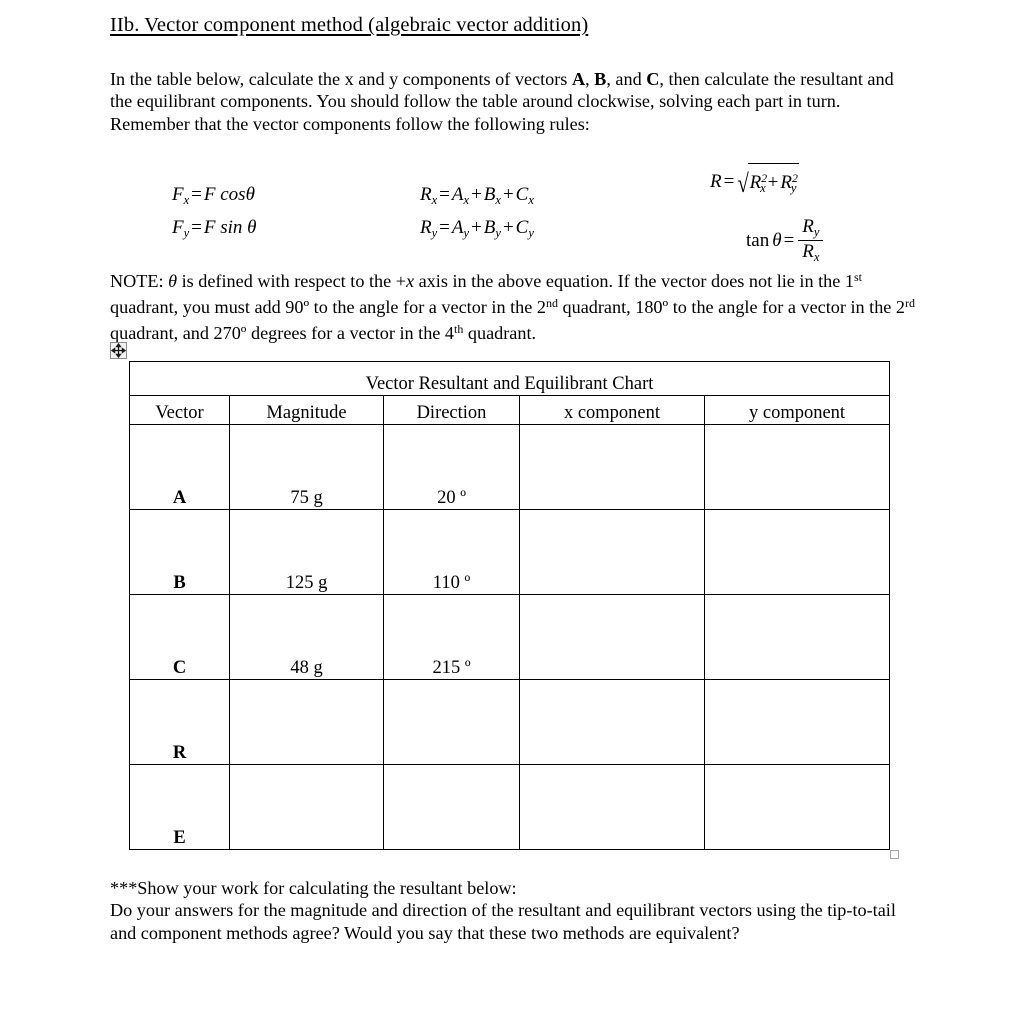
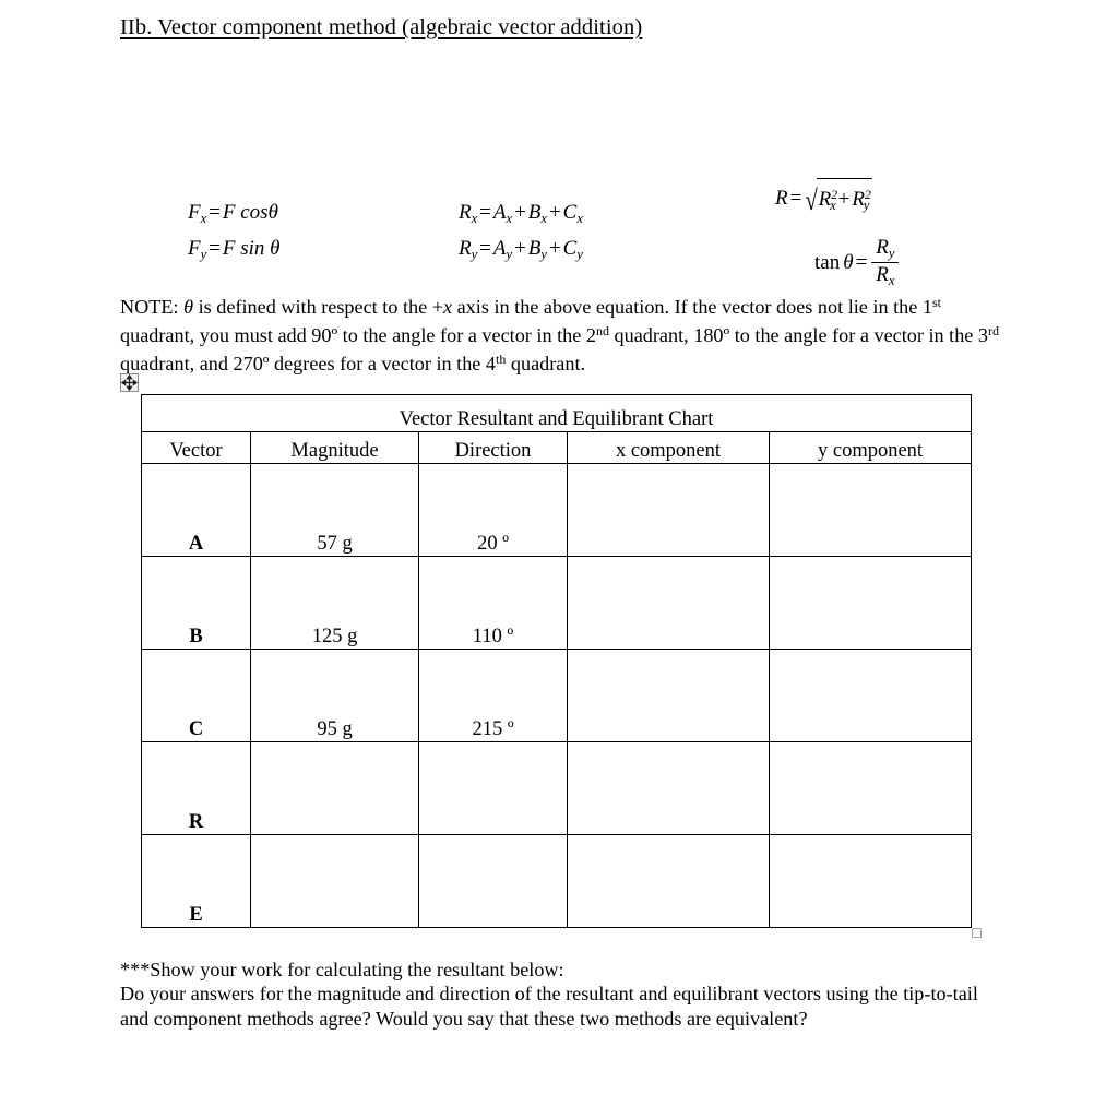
  IIb. Vector component method (algebraic vector addition)
- In the table below, calculate the x and y components of vectors A, B, and C, then calculate the resultant and the equilibrant components. You should follow the table around clockwise, solving each part in turn. Remember that the vector components follow the following rules:
  Fx =F cosθ
  Fy =F sin θ
  Rx =Ax +Bx +Cx
  Ry =Ay +By +Cy
  R= √R2x +R2y
  tan θ=
  Ry
  Rx
- NOTE: θ is defined with respect to the +x axis in the above equation. If the vector does not lie in the 1st quadrant, you must add 90º to the angle for a vector in the 2nd quadrant, 180º to the angle for a vector in the 2rd quadrant, and 270º degrees for a vector in the 4th quadrant.
+ NOTE: θ is defined with respect to the +x axis in the above equation. If the vector does not lie in the 1st quadrant, you must add 90º to the angle for a vector in the 2nd quadrant, 180º to the angle for a vector in the 3rd quadrant, and 270º degrees for a vector in the 4th quadrant.
  Vector Resultant and Equilibrant Chart
  Vector	Magnitude	Direction	x component	y component
- A	75 g	20 º
+ A	57 g	20 º
  B	125 g	110 º
- C	48 g	215 º
+ C	95 g	215 º
  R
  E
  ***Show your work for calculating the resultant below:
  Do your answers for the magnitude and direction of the resultant and equilibrant vectors using the tip-to-tail and component methods agree? Would you say that these two methods are equivalent?
